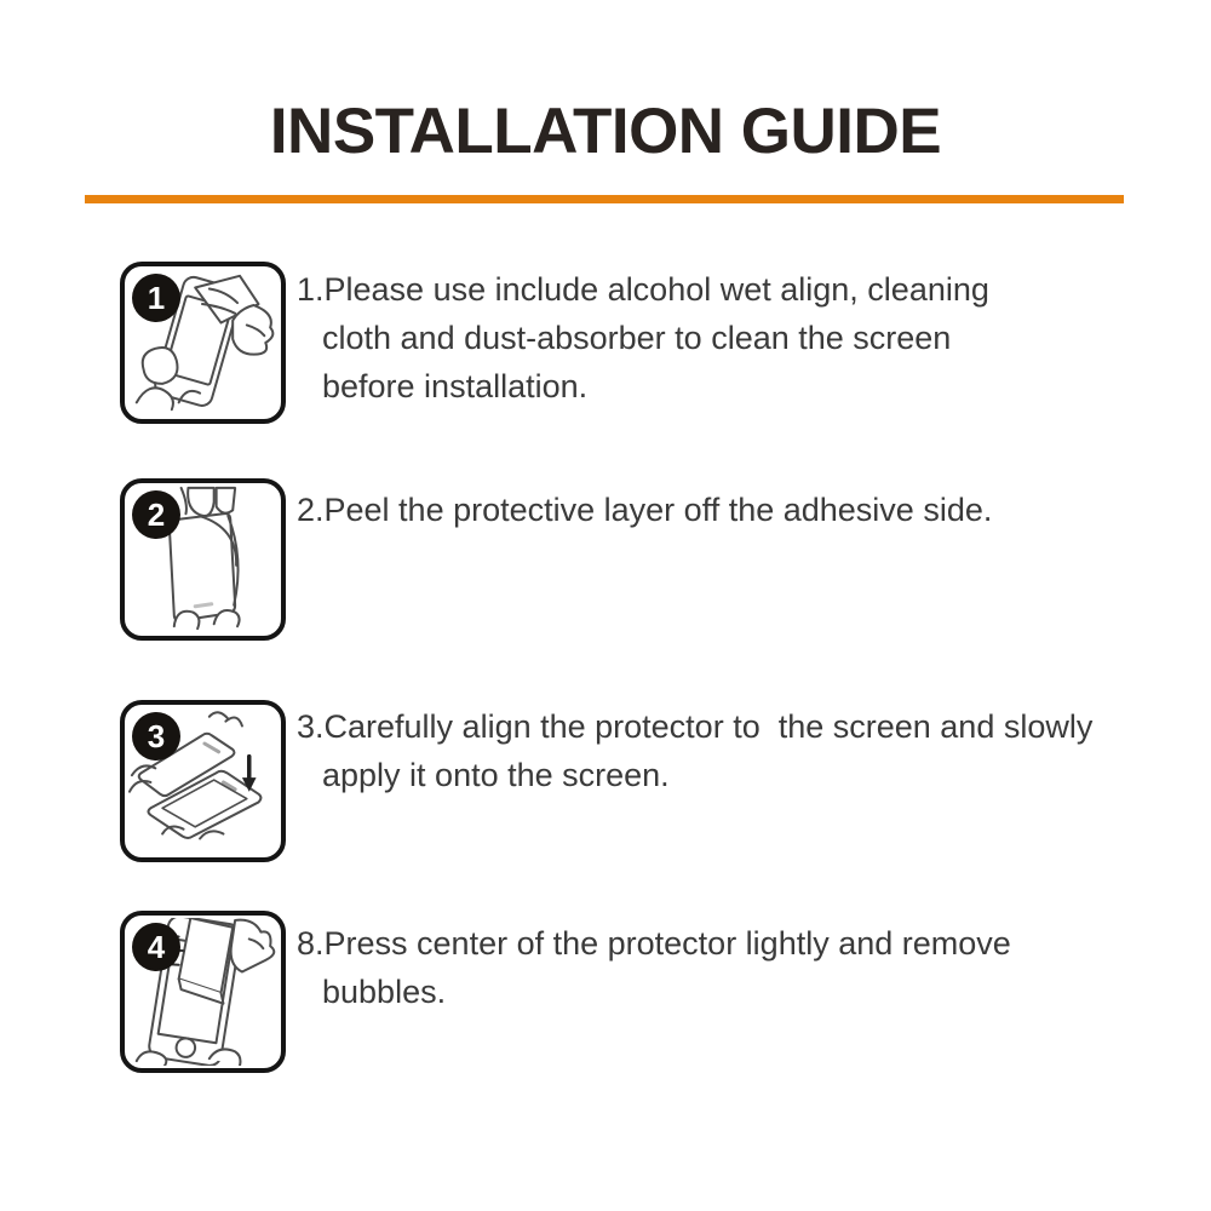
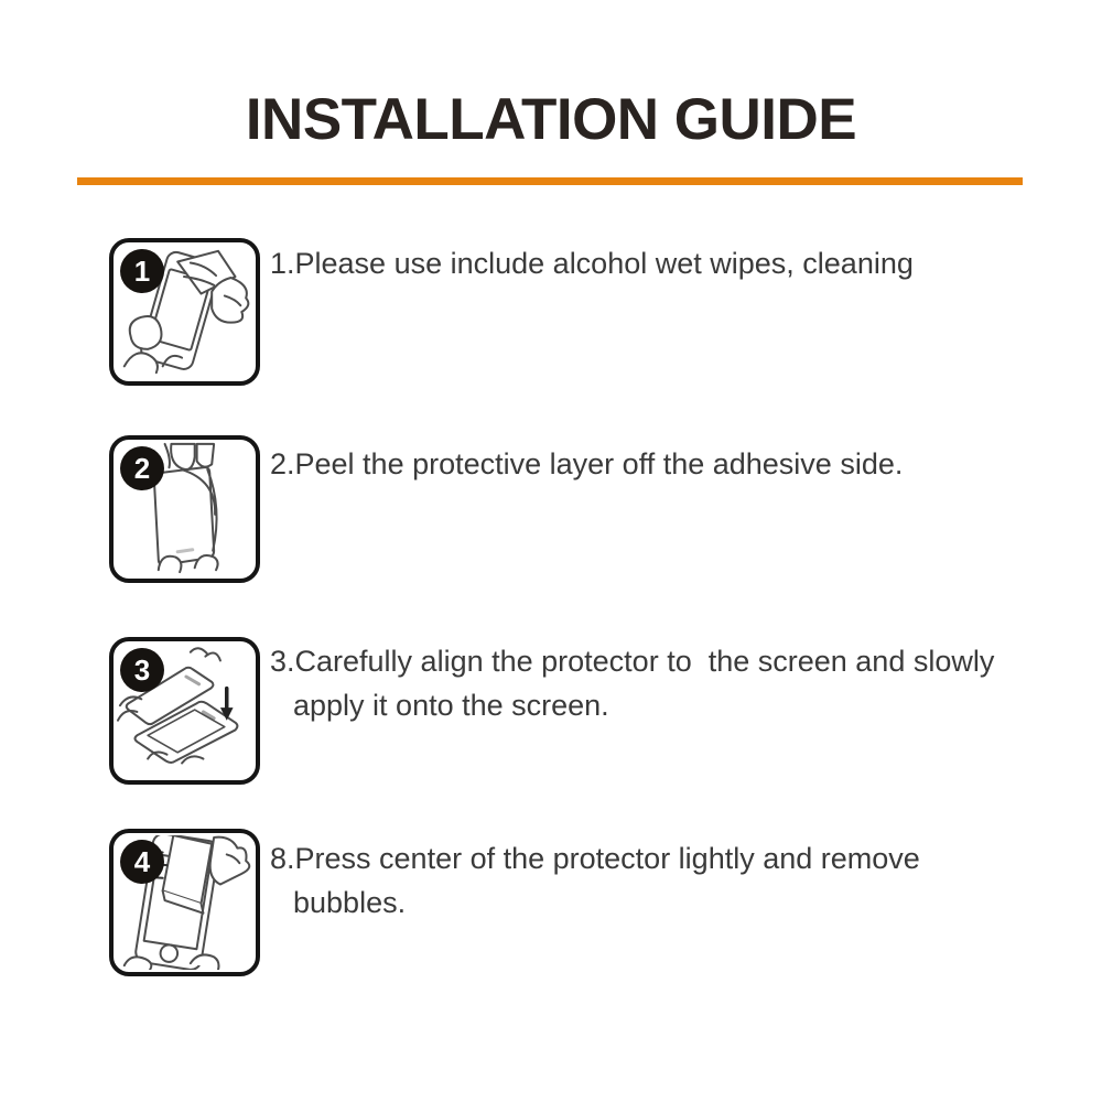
  INSTALLATION GUIDE
  1
- 1.Please use include alcohol wet align, cleaning
+ 1.Please use include alcohol wet wipes, cleaning
- cloth and dust-absorber to clean the screen
- before installation.
  2
  2.Peel the protective layer off the adhesive side.
  3
  3.Carefully align the protector to the screen and slowly
  apply it onto the screen.
  4
  8.Press center of the protector lightly and remove
  bubbles.
